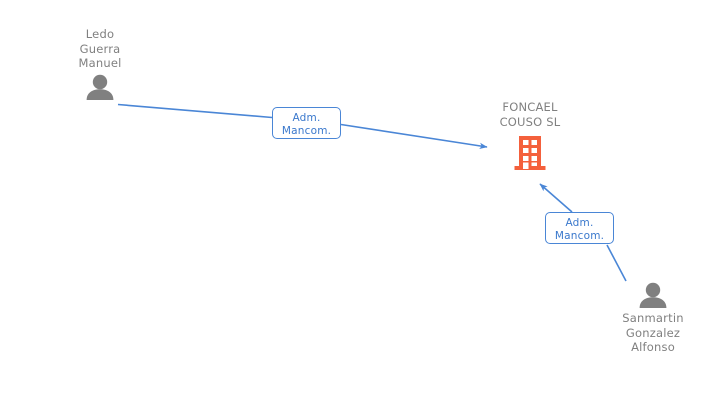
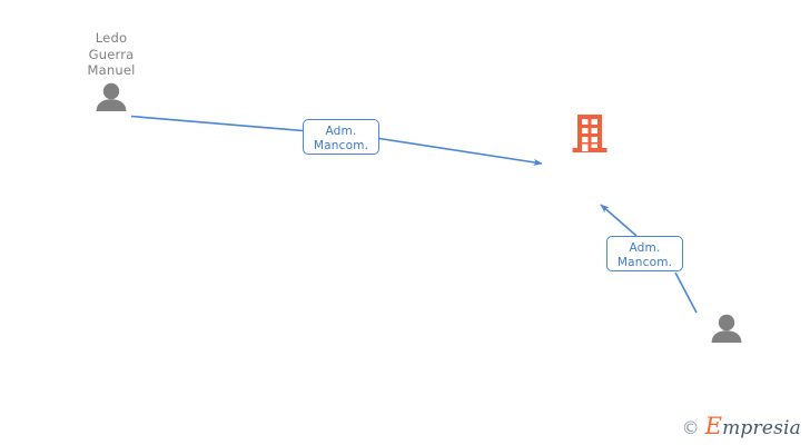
  Ledo
  Guerra
  Manuel
- FONCAEL
- COUSO SL
- Sanmartin
- Gonzalez
- Alfonso
  Adm.
  Mancom.
  Adm.
  Mancom.
+ ©
+ Empresia
